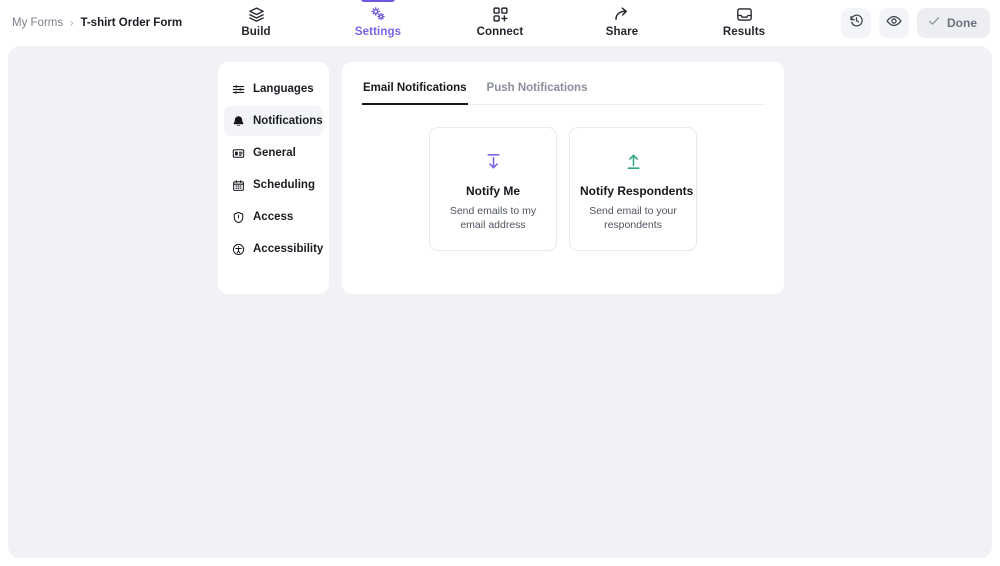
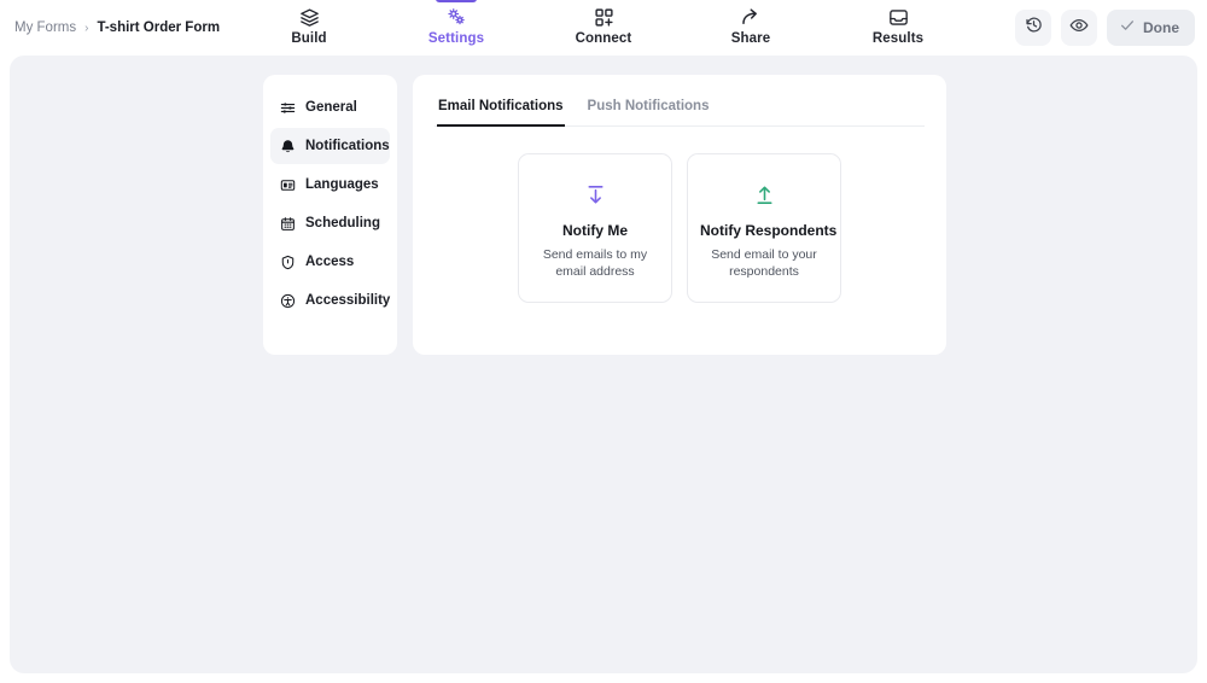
  My Forms
  ›
  T-shirt Order Form
  Build
  Settings
  Connect
  Share
  Results
  Done
- Languages
+ General
  Notifications
- General
+ Languages
  Scheduling
  Access
  Accessibility
  Email Notifications
  Push Notifications
  Notify Me
  Send emails to my email address
  Notify Respondents
  Send email to your respondents
